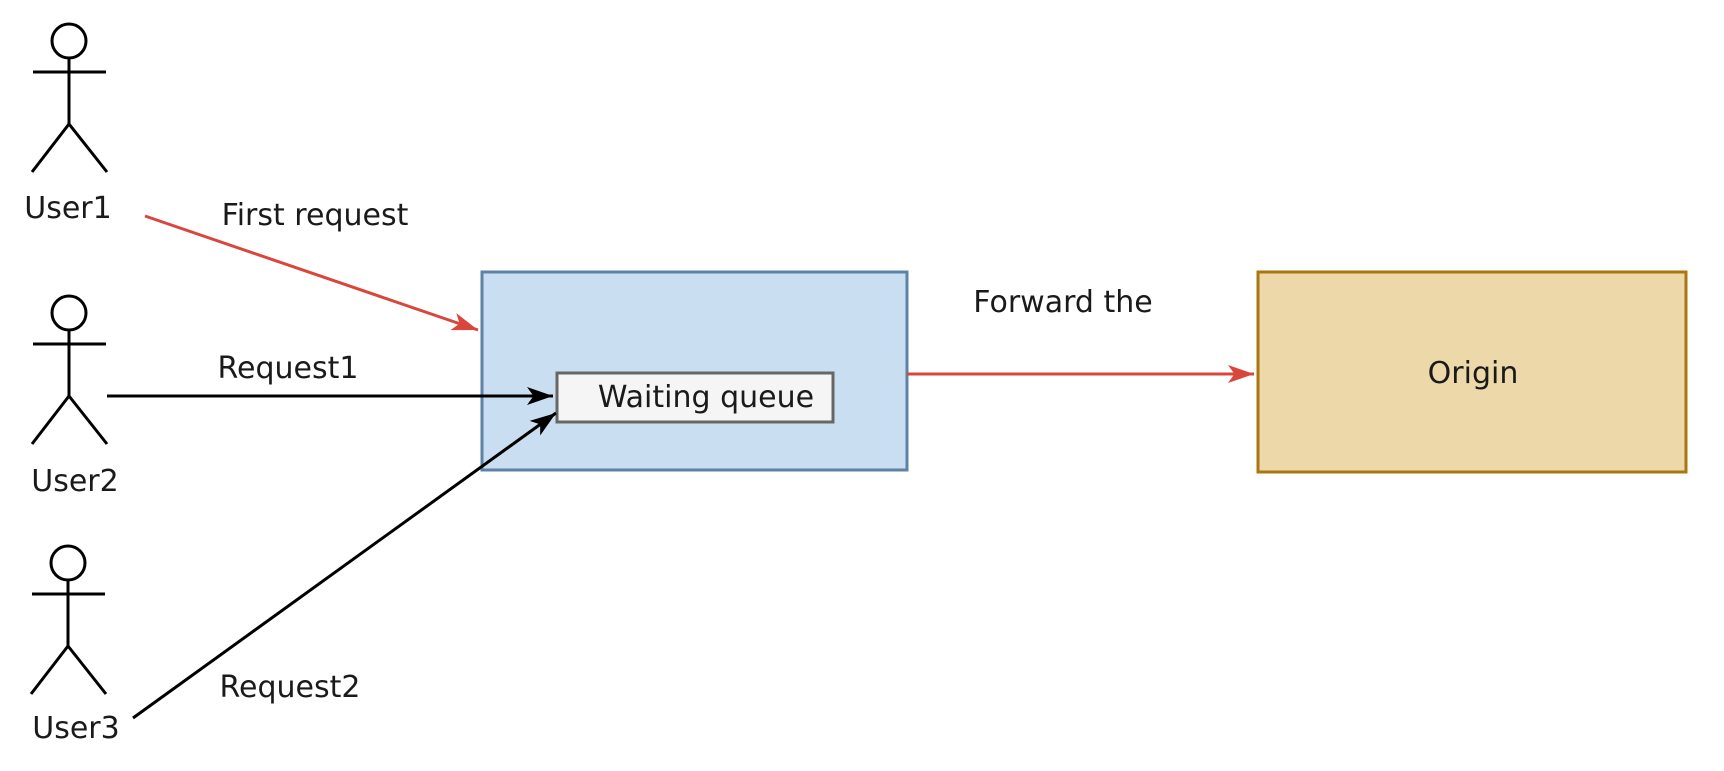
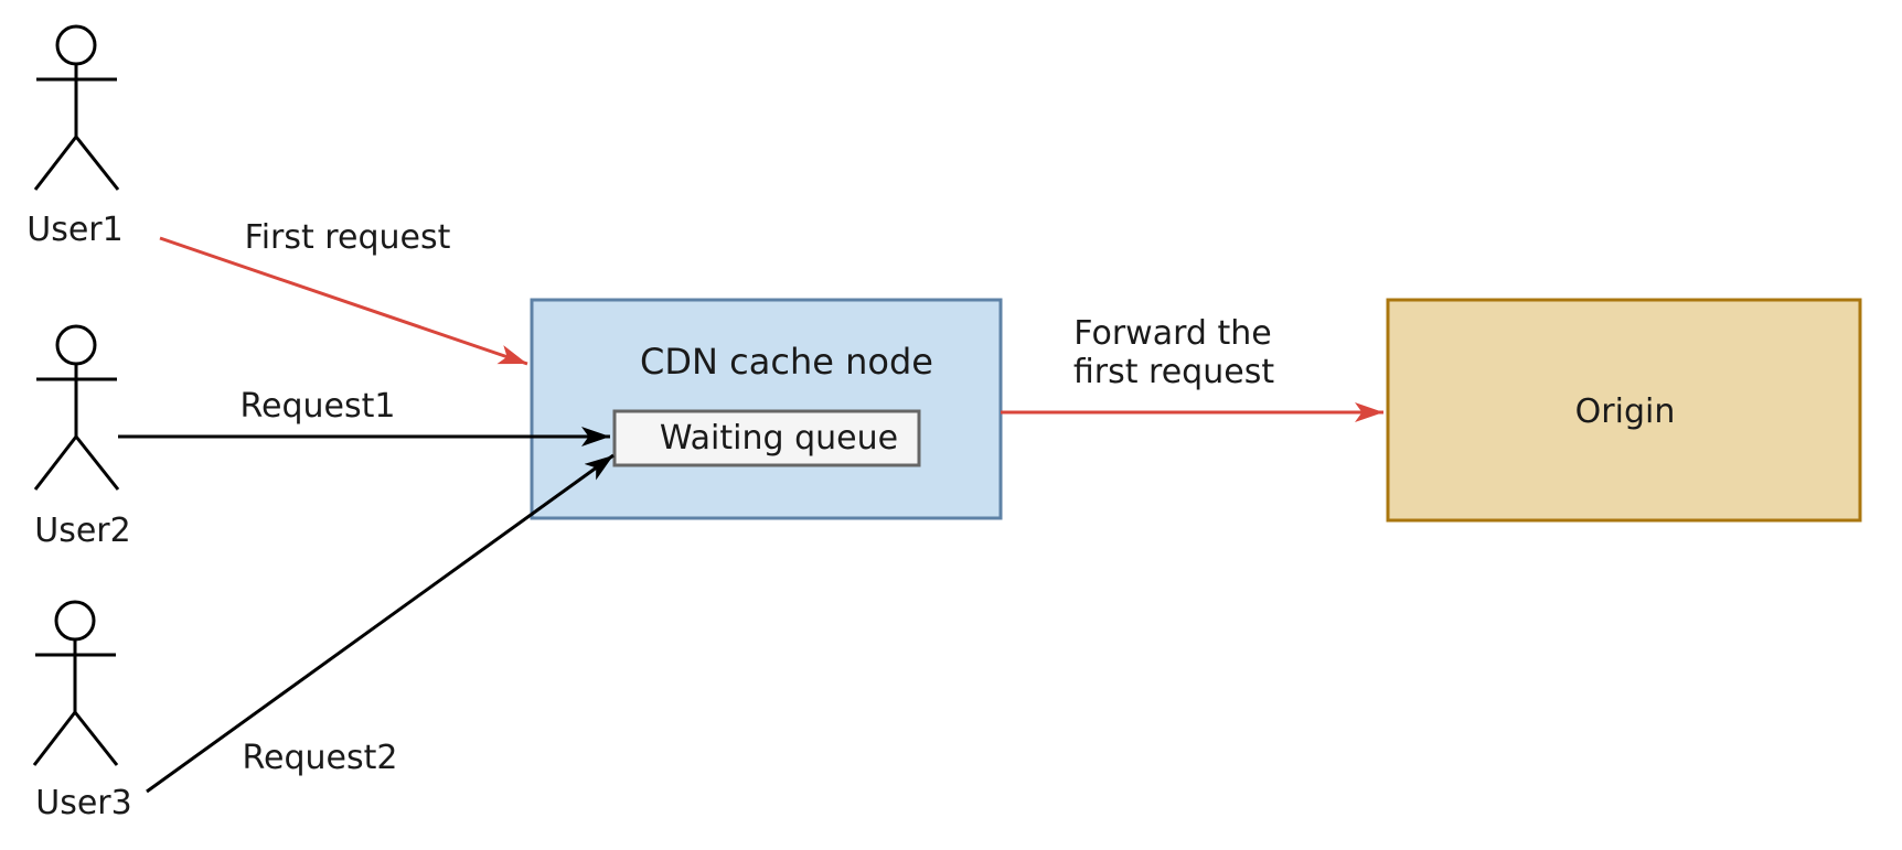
  User1
  User2
  User3
  First request
  Request1
  Request2
  Forward the
+ first request
+ CDN cache node
  Waiting queue
  Origin
